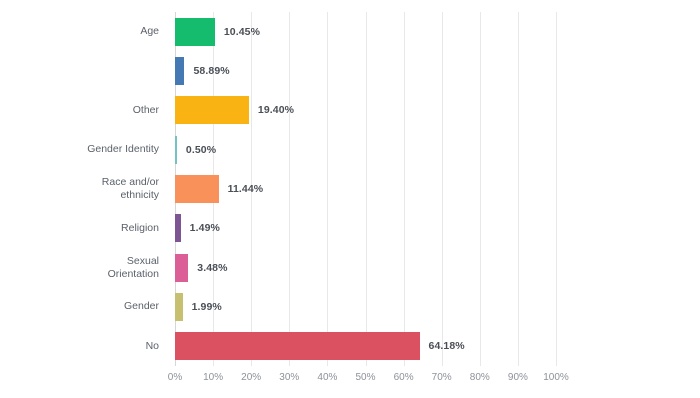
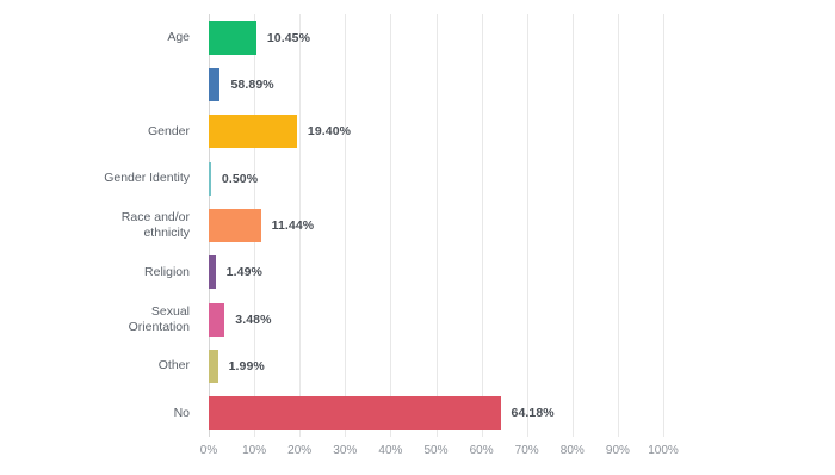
  10.45%
  58.89%
  19.40%
  0.50%
  11.44%
  1.49%
  3.48%
  1.99%
  64.18%
  Age
- Other
+ Gender
  Gender Identity
  Race and/or
  ethnicity
  Religion
  Sexual
  Orientation
- Gender
+ Other
  No
  0%
  10%
  20%
  30%
  40%
  50%
  60%
  70%
  80%
  90%
  100%
